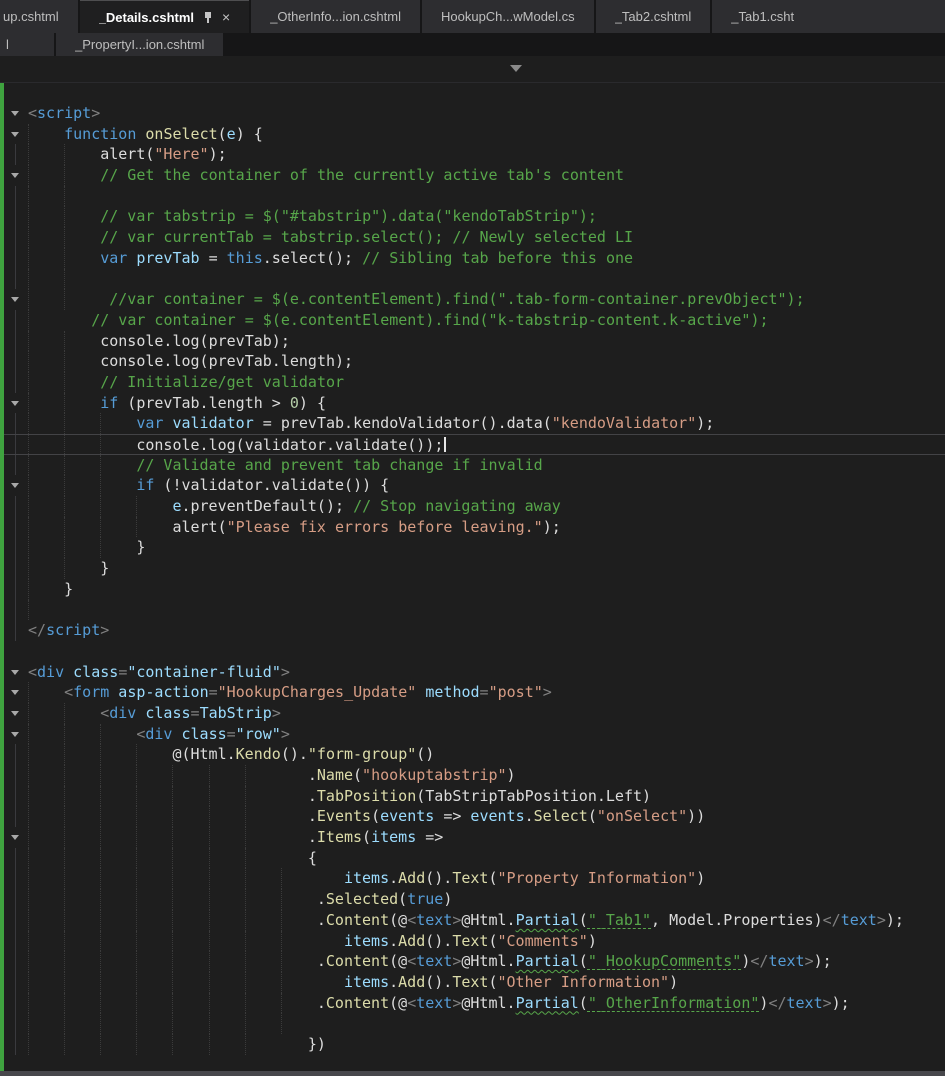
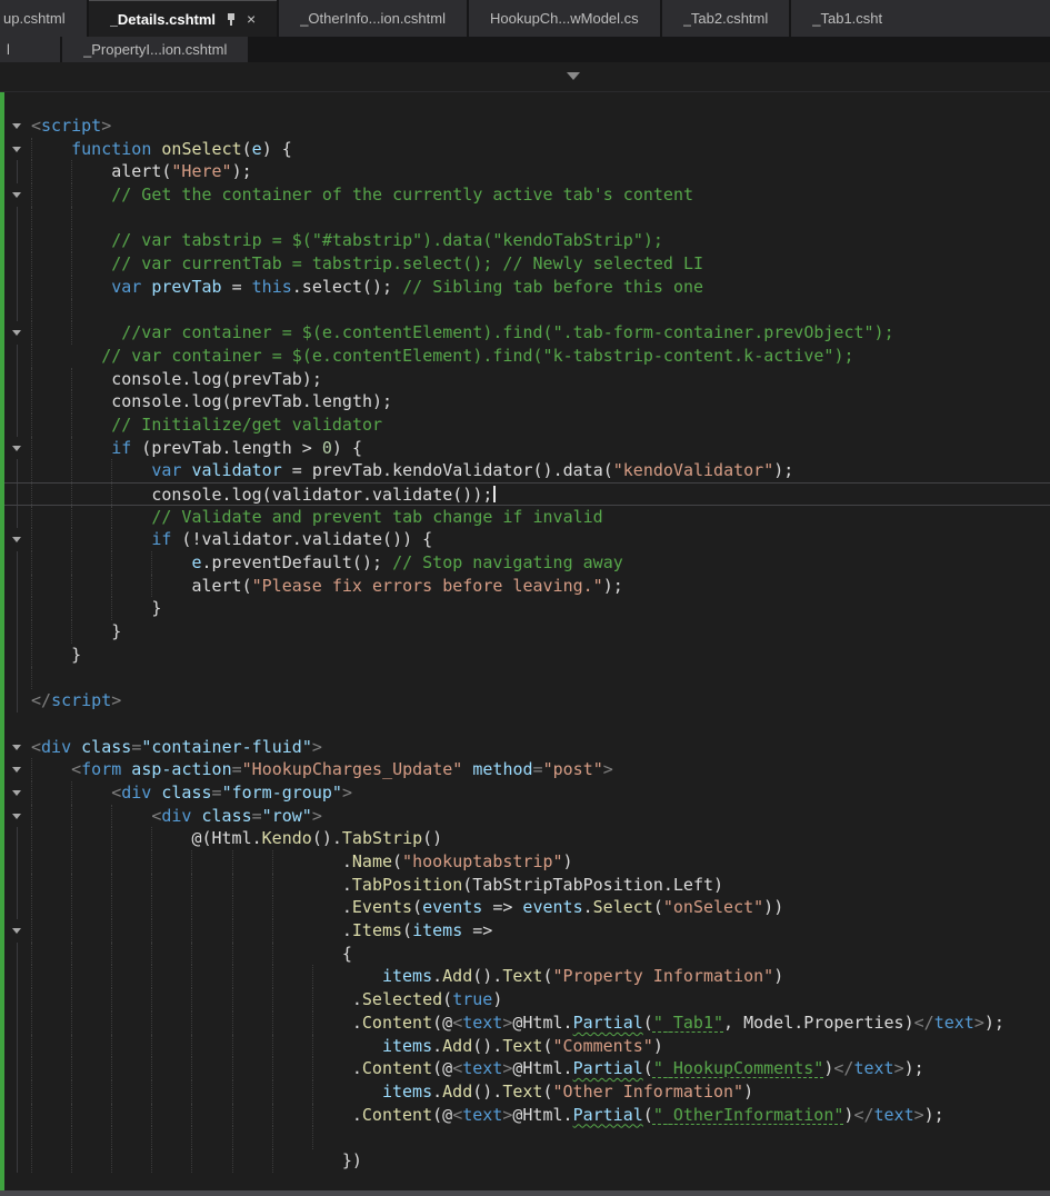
  up.cshtml
  _Details.cshtml
  ×
  _OtherInfo...ion.cshtml
  HookupCh...wModel.cs
  _Tab2.cshtml
  _Tab1.csht
  l
  _PropertyI...ion.cshtml
  <script>
  function onSelect(e) {
  alert("Here");
  // Get the container of the currently active tab's content
  // var tabstrip = $("#tabstrip").data("kendoTabStrip");
  // var currentTab = tabstrip.select(); // Newly selected LI
  var prevTab = this.select(); // Sibling tab before this one
  //var container = $(e.contentElement).find(".tab-form-container.prevObject");
  // var container = $(e.contentElement).find("k-tabstrip-content.k-active");
  console.log(prevTab);
  console.log(prevTab.length);
  // Initialize/get validator
  if (prevTab.length > 0) {
  var validator = prevTab.kendoValidator().data("kendoValidator");
  console.log(validator.validate());
  // Validate and prevent tab change if invalid
  if (!validator.validate()) {
  e.preventDefault(); // Stop navigating away
  alert("Please fix errors before leaving.");
  }
  }
  }
  </script>
  <div class="container-fluid">
  <form asp-action="HookupCharges_Update" method="post">
- <div class=TabStrip>
+ <div class="form-group">
  <div class="row">
- @(Html.Kendo()."form-group"()
+ @(Html.Kendo().TabStrip()
  .Name("hookuptabstrip")
  .TabPosition(TabStripTabPosition.Left)
  .Events(events => events.Select("onSelect"))
  .Items(items =>
  {
  items.Add().Text("Property Information")
  .Selected(true)
  .Content(@<text>@Html.Partial("_Tab1", Model.Properties)</text>);
  items.Add().Text("Comments")
  .Content(@<text>@Html.Partial("_HookupComments")</text>);
  items.Add().Text("Other Information")
  .Content(@<text>@Html.Partial("_OtherInformation")</text>);
  })
